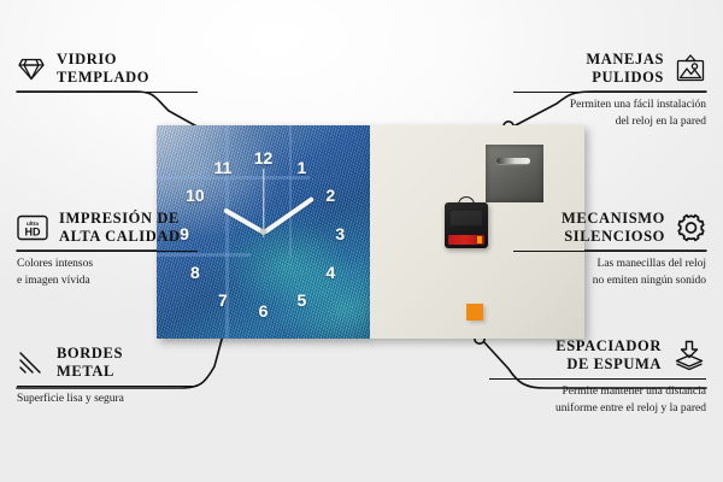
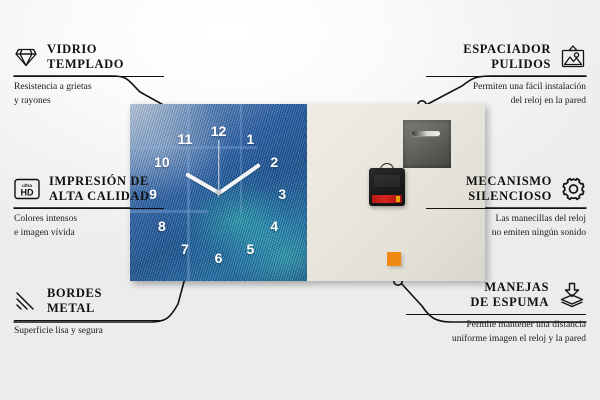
  VIDRIO
  TEMPLADO
+ Resistencia a grietas
+ y rayones
  HD
  IMPRESIÓN DE
  ALTA CALIDAD
  Colores intensos
  e imagen vívida
  BORDES
  METAL
  Superficie lisa y segura
- MANEJAS
+ ESPACIADOR
  PULIDOS
  Permiten una fácil instalación
  del reloj en la pared
  MECANISMO
  SILENCIOSO
  Las manecillas del reloj
  no emiten ningún sonido
- ESPACIADOR
+ MANEJAS
  DE ESPUMA
  Permite mantener una distancia
- uniforme entre el reloj y la pared
+ uniforme imagen el reloj y la pared
